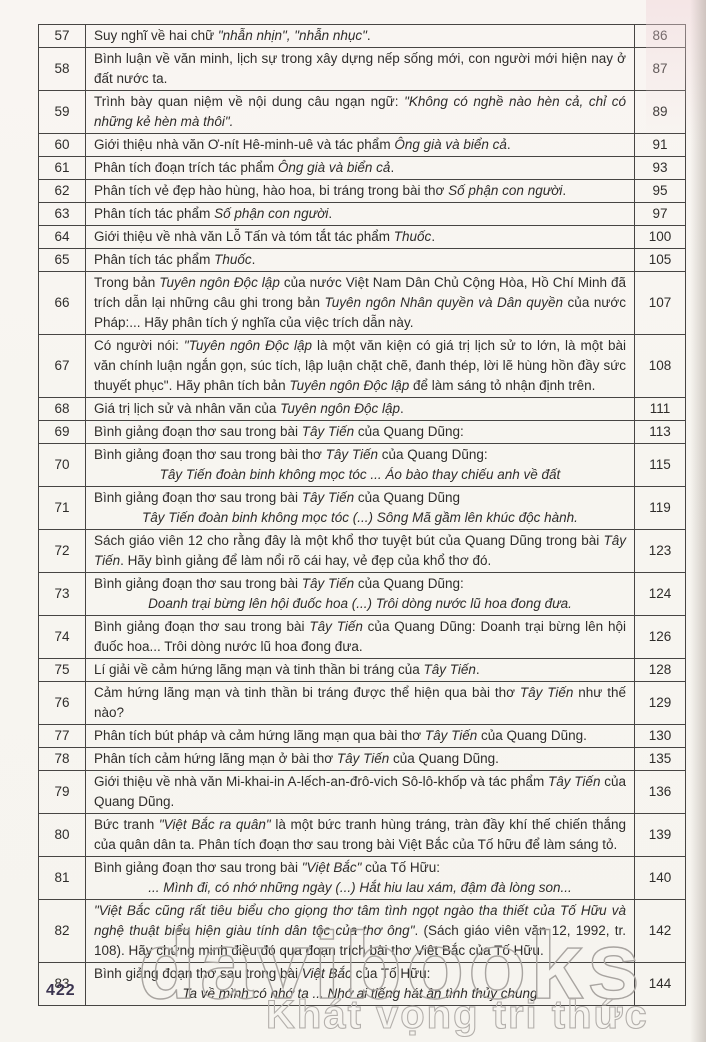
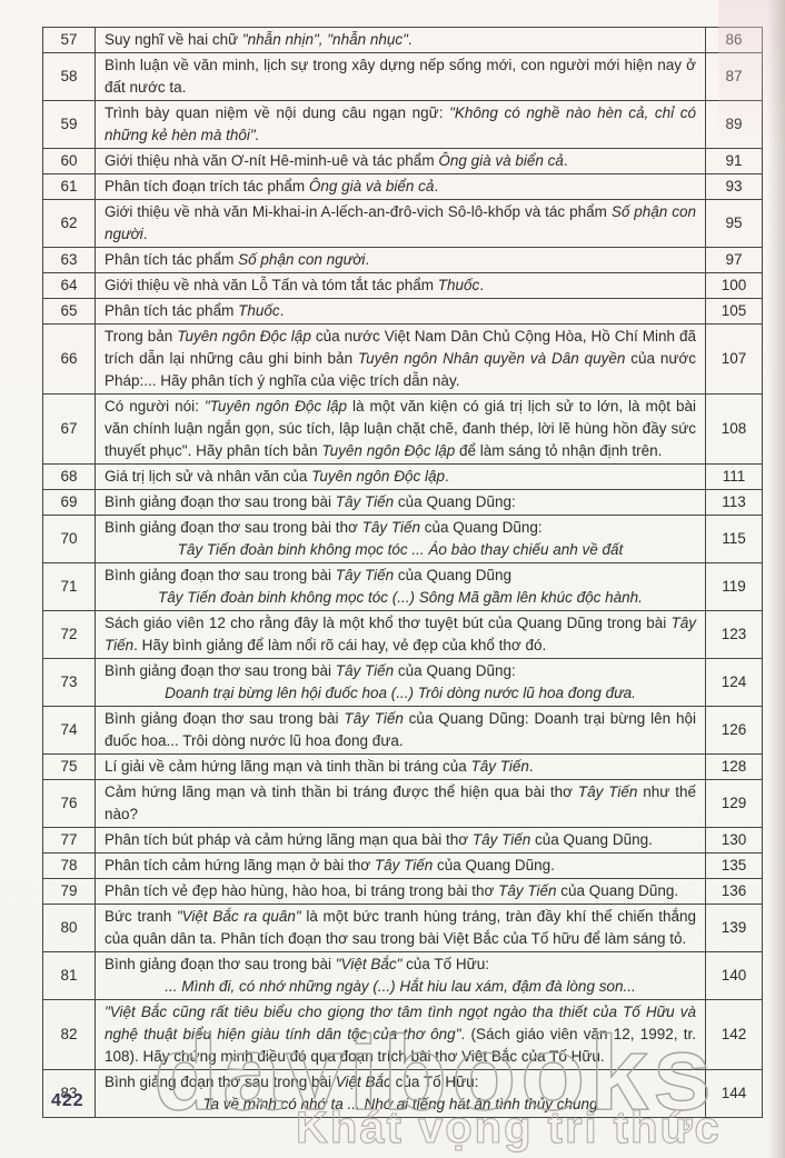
  57	Suy nghĩ về hai chữ "nhẫn nhịn", "nhẫn nhục".
  58	Bình luận về văn minh, lịch sự trong xây dựng nếp sống mới, con người mới hiện nay ở đất nước ta.
  59	Trình bày quan niệm về nội dung câu ngạn ngữ: "Không có nghề nào hèn cả, chỉ có những kẻ hèn mà thôi".
  60	Giới thiệu nhà văn Ơ-nít Hê-minh-uê và tác phẩm Ông già và biển cả.	91
  61	Phân tích đoạn trích tác phẩm Ông già và biển cả.	93
- 62	Phân tích vẻ đẹp hào hùng, hào hoa, bi tráng trong bài thơ Số phận con người.	95
+ 62	Giới thiệu về nhà văn Mi-khai-in A-lếch-an-đrô-vich Sô-lô-khốp và tác phẩm Số phận con người.	95
  63	Phân tích tác phẩm Số phận con người.	97
  64	Giới thiệu về nhà văn Lỗ Tấn và tóm tắt tác phẩm Thuốc.	100
  65	Phân tích tác phẩm Thuốc.	105
- 66	Trong bản Tuyên ngôn Độc lập của nước Việt Nam Dân Chủ Cộng Hòa, Hồ Chí Minh đã trích dẫn lại những câu ghi trong bản Tuyên ngôn Nhân quyền và Dân quyền của nước Pháp:... Hãy phân tích ý nghĩa của việc trích dẫn này.	107
+ 66	Trong bản Tuyên ngôn Độc lập của nước Việt Nam Dân Chủ Cộng Hòa, Hồ Chí Minh đã trích dẫn lại những câu ghi binh bản Tuyên ngôn Nhân quyền và Dân quyền của nước Pháp:... Hãy phân tích ý nghĩa của việc trích dẫn này.	107
  67	Có người nói: "Tuyên ngôn Độc lập là một văn kiện có giá trị lịch sử to lớn, là một bài văn chính luận ngắn gọn, súc tích, lập luận chặt chẽ, đanh thép, lời lẽ hùng hồn đầy sức thuyết phục". Hãy phân tích bản Tuyên ngôn Độc lập để làm sáng tỏ nhận định trên.	108
  68	Giá trị lịch sử và nhân văn của Tuyên ngôn Độc lập.	111
  69	Bình giảng đoạn thơ sau trong bài Tây Tiến của Quang Dũng:	113
  70	Bình giảng đoạn thơ sau trong bài thơ Tây Tiến của Quang Dũng:Tây Tiến đoàn binh không mọc tóc ... Áo bào thay chiếu anh về đất	115
  71	Bình giảng đoạn thơ sau trong bài Tây Tiến của Quang DũngTây Tiến đoàn binh không mọc tóc (...) Sông Mã gầm lên khúc độc hành.	119
  72	Sách giáo viên 12 cho rằng đây là một khổ thơ tuyệt bút của Quang Dũng trong bài Tây Tiến. Hãy bình giảng để làm nổi rõ cái hay, vẻ đẹp của khổ thơ đó.	123
  73	Bình giảng đoạn thơ sau trong bài Tây Tiến của Quang Dũng:Doanh trại bừng lên hội đuốc hoa (...) Trôi dòng nước lũ hoa đong đưa.	124
  74	Bình giảng đoạn thơ sau trong bài Tây Tiến của Quang Dũng: Doanh trại bừng lên hội đuốc hoa... Trôi dòng nước lũ hoa đong đưa.	126
  75	Lí giải về cảm hứng lãng mạn và tinh thần bi tráng của Tây Tiến.	128
  76	Cảm hứng lãng mạn và tinh thần bi tráng được thể hiện qua bài thơ Tây Tiến như thế nào?	129
  77	Phân tích bút pháp và cảm hứng lãng mạn qua bài thơ Tây Tiến của Quang Dũng.	130
  78	Phân tích cảm hứng lãng mạn ở bài thơ Tây Tiến của Quang Dũng.	135
- 79	Giới thiệu về nhà văn Mi-khai-in A-lếch-an-đrô-vich Sô-lô-khốp và tác phẩm Tây Tiến của Quang Dũng.	136
+ 79	Phân tích vẻ đẹp hào hùng, hào hoa, bi tráng trong bài thơ Tây Tiến của Quang Dũng.	136
  80	Bức tranh "Việt Bắc ra quân" là một bức tranh hùng tráng, tràn đầy khí thế chiến thắng của quân dân ta. Phân tích đoạn thơ sau trong bài Việt Bắc của Tố hữu để làm sáng tỏ.	139
  81	Bình giảng đoạn thơ sau trong bài "Việt Bắc" của Tố Hữu:... Mình đi, có nhớ những ngày (...) Hắt hiu lau xám, đậm đà lòng son...	140
  82	"Việt Bắc cũng rất tiêu biểu cho giọng thơ tâm tình ngọt ngào tha thiết của Tố Hữu và nghệ thuật biểu hiện giàu tính dân tộc của thơ ông". (Sách giáo viên văn 12, 1992, tr. 108). Hãy chứng minh điều đó qua đoạn trích bài thơ Việt Bắc của Tố Hữu.	142
  83	Bình giảng đoạn thơ sau trong bài Việt Bắc của Tố Hữu:Ta về mình có nhớ ta ... Nhớ ai tiếng hát ân tình thủy chung	144
  422
  davibooks
  Khát vọng tri thức
